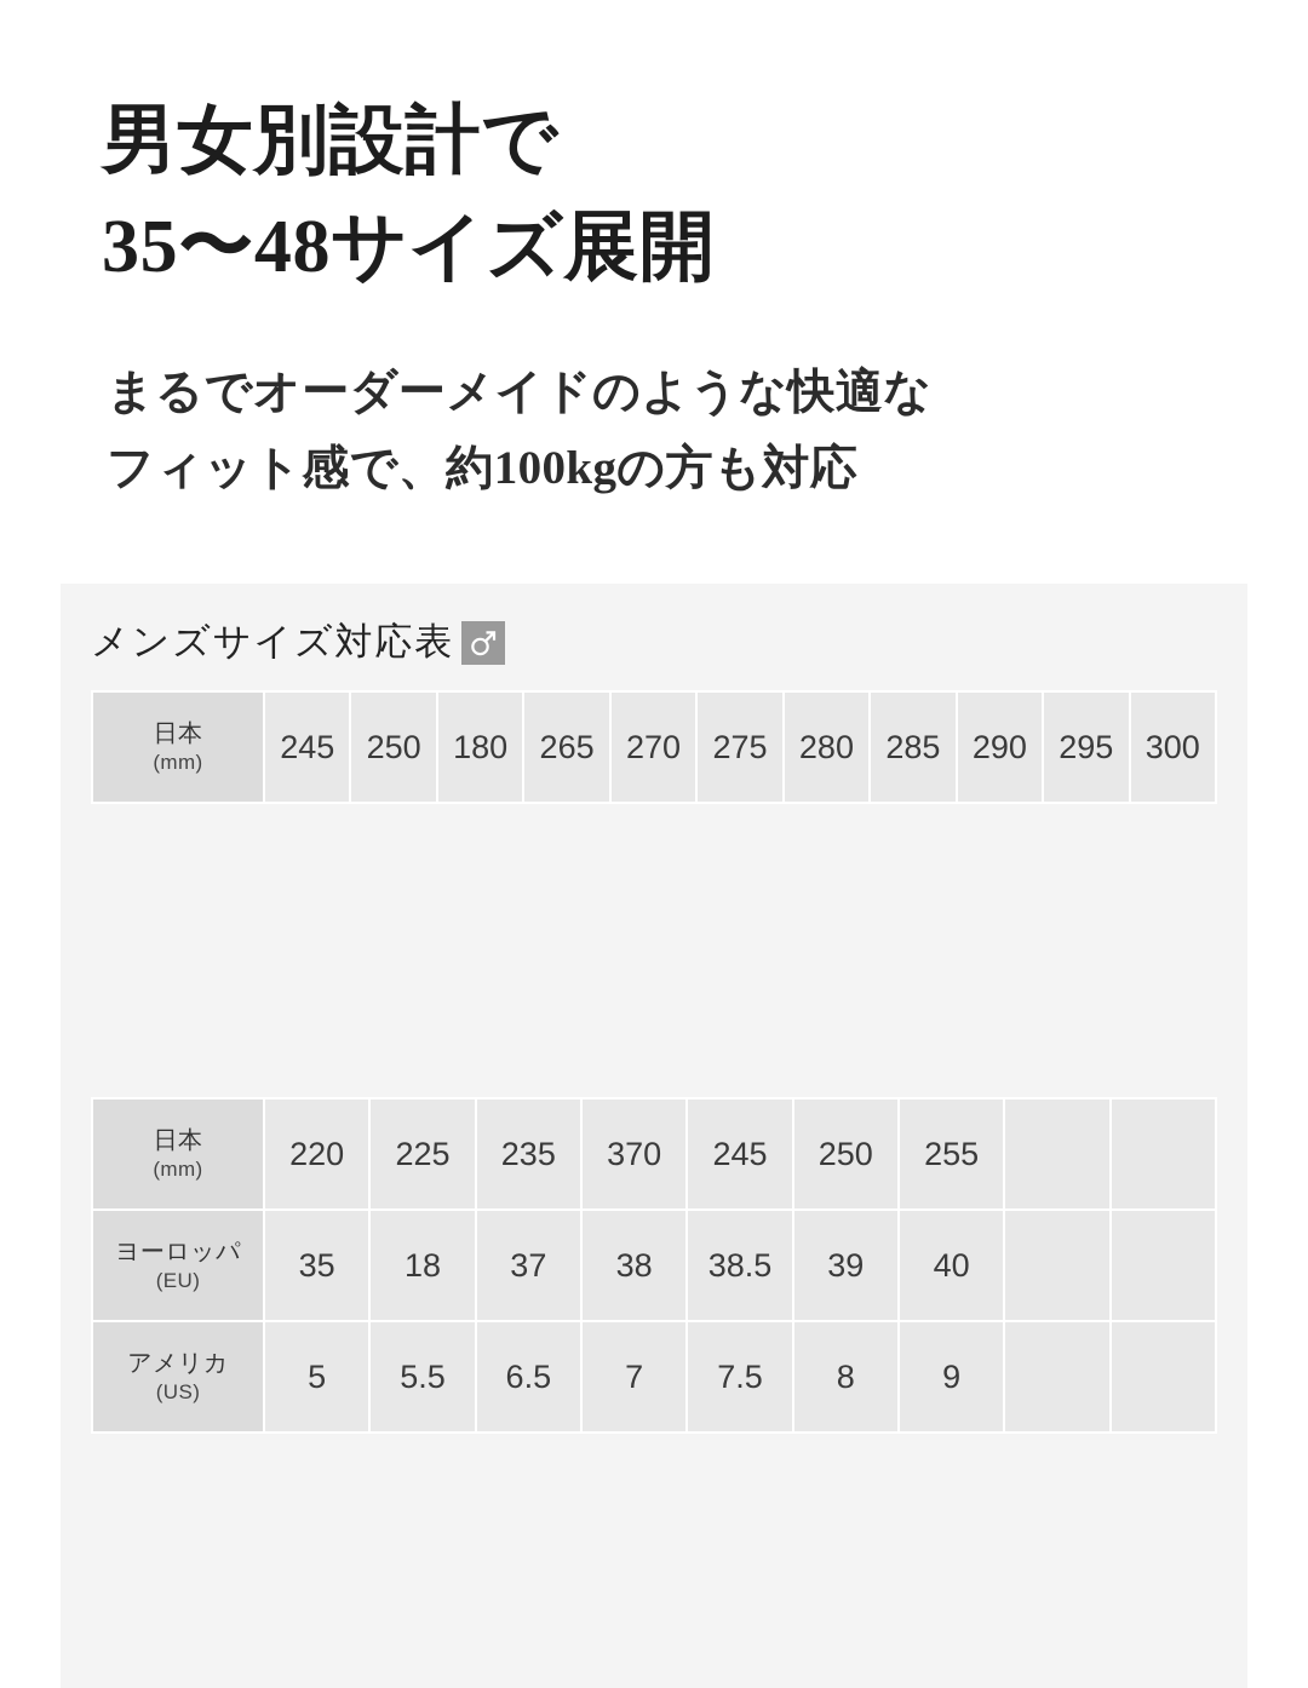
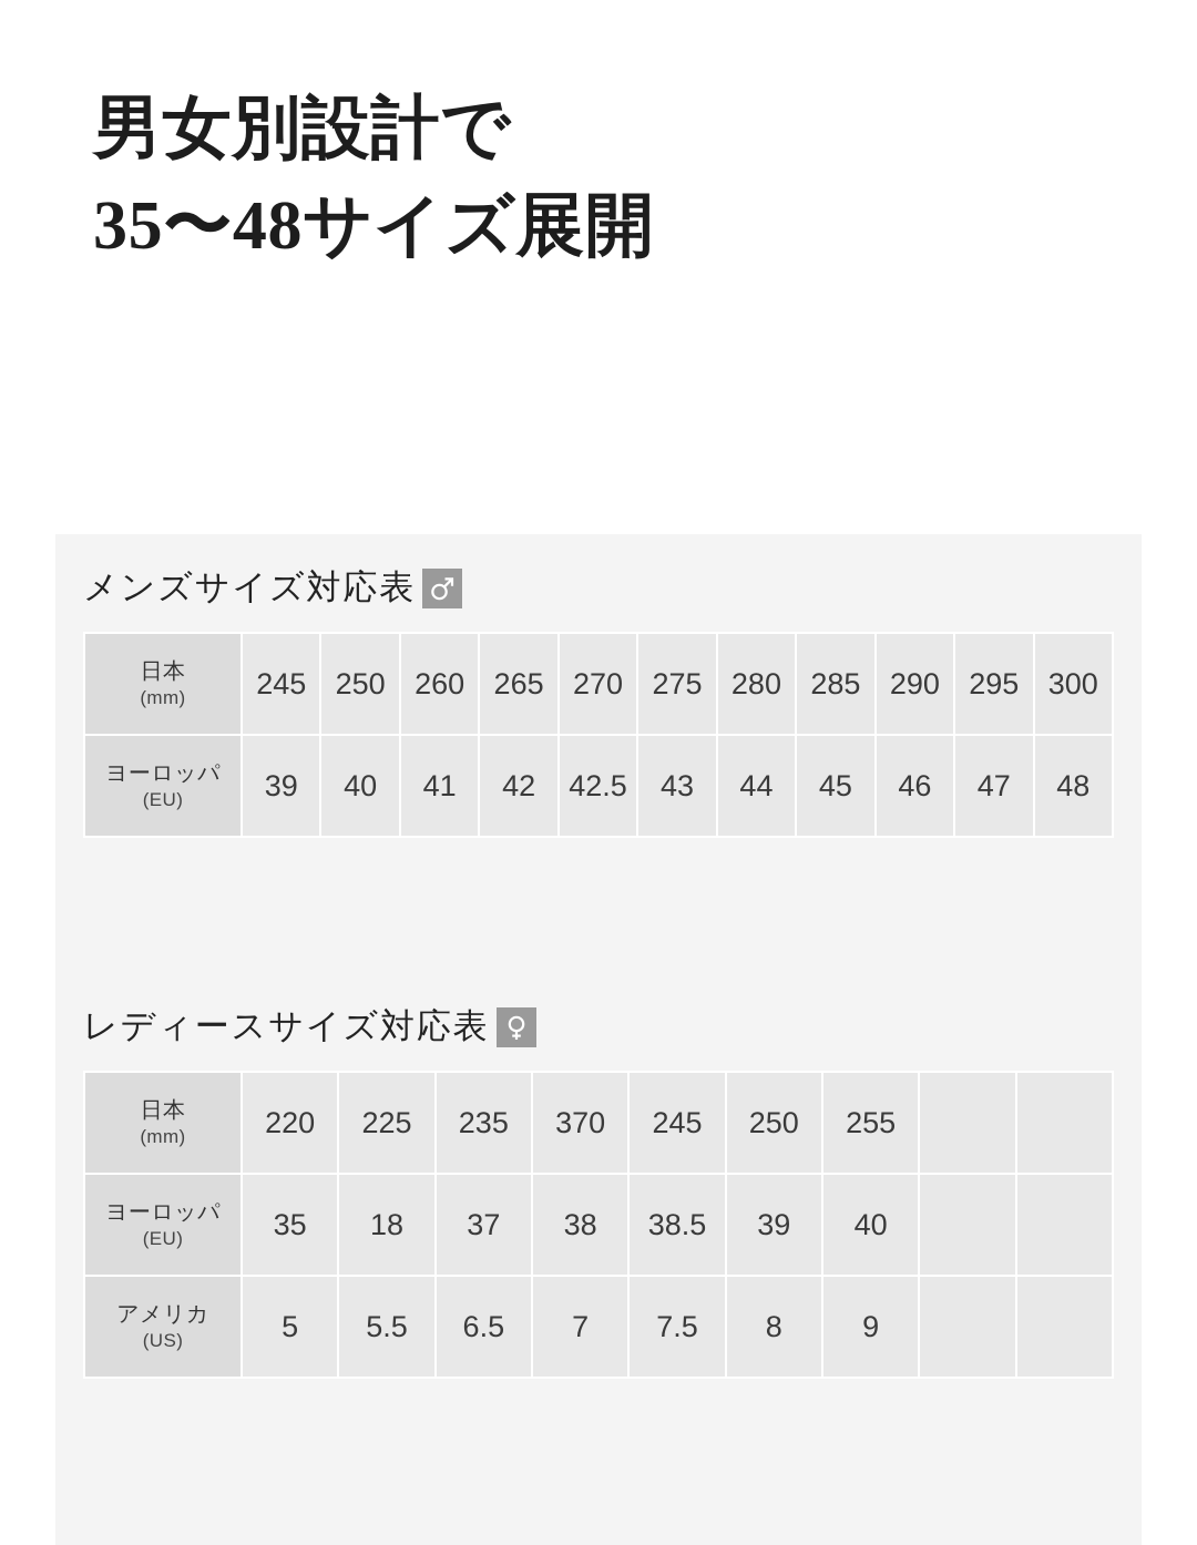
  男女別設計で
  35〜48サイズ展開
- まるでオーダーメイドのような快適な
- フィット感で、約100kgの方も対応
  メンズサイズ対応表
- 日本 (mm)	245	250	180	265	270	275	280	285	290	295	300
+ 日本 (mm)	245	250	260	265	270	275	280	285	290	295	300
+ ヨーロッパ (EU)	39	40	41	42	42.5	43	44	45	46	47	48
+ レディースサイズ対応表
  日本 (mm)	220	225	235	370	245	250	255
  ヨーロッパ (EU)	35	18	37	38	38.5	39	40
  アメリカ (US)	5	5.5	6.5	7	7.5	8	9
